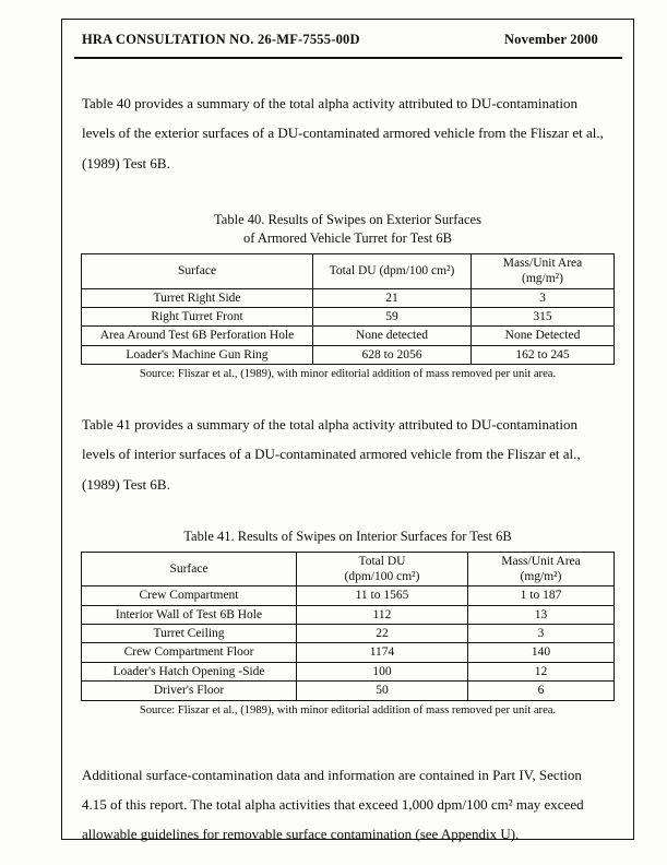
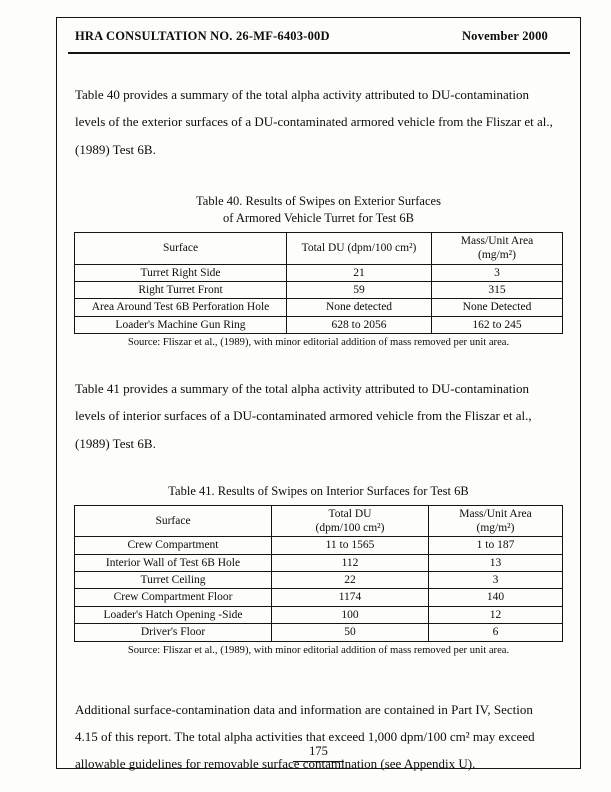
- HRA CONSULTATION NO. 26-MF-7555-00D
+ HRA CONSULTATION NO. 26-MF-6403-00D
  November 2000
  Table 40 provides a summary of the total alpha activity attributed to DU-contamination levels of the exterior surfaces of a DU-contaminated armored vehicle from the Fliszar et al., (1989) Test 6B.
  Table 40. Results of Swipes on Exterior Surfaces
  of Armored Vehicle Turret for Test 6B
  Surface	Total DU (dpm/100 cm²)	Mass/Unit Area (mg/m²)
  Turret Right Side	21	3
  Right Turret Front	59	315
  Area Around Test 6B Perforation Hole	None detected	None Detected
  Loader's Machine Gun Ring	628 to 2056	162 to 245
  Source: Fliszar et al., (1989), with minor editorial addition of mass removed per unit area.
  Table 41 provides a summary of the total alpha activity attributed to DU-contamination levels of interior surfaces of a DU-contaminated armored vehicle from the Fliszar et al., (1989) Test 6B.
  Table 41. Results of Swipes on Interior Surfaces for Test 6B
  Surface	Total DU (dpm/100 cm²)	Mass/Unit Area (mg/m²)
  Crew Compartment	11 to 1565	1 to 187
  Interior Wall of Test 6B Hole	112	13
  Turret Ceiling	22	3
  Crew Compartment Floor	1174	140
  Loader's Hatch Opening -Side	100	12
  Driver's Floor	50	6
  Source: Fliszar et al., (1989), with minor editorial addition of mass removed per unit area.
  Additional surface-contamination data and information are contained in Part IV, Section 4.15 of this report. The total alpha activities that exceed 1,000 dpm/100 cm² may exceed allowable guidelines for removable surface contamination (see Appendix U).
+ 175
